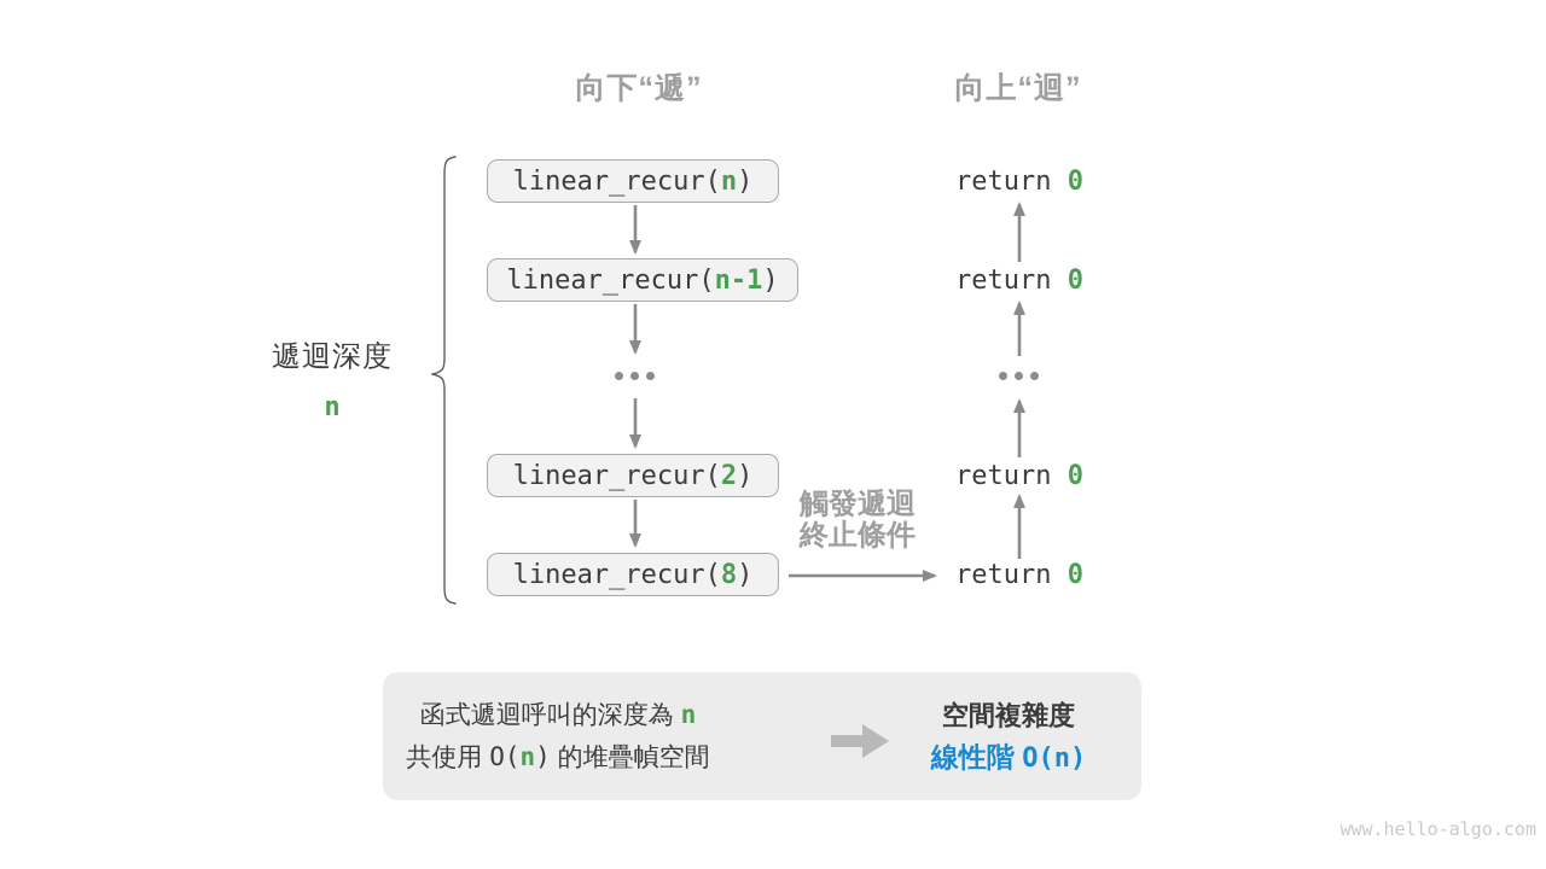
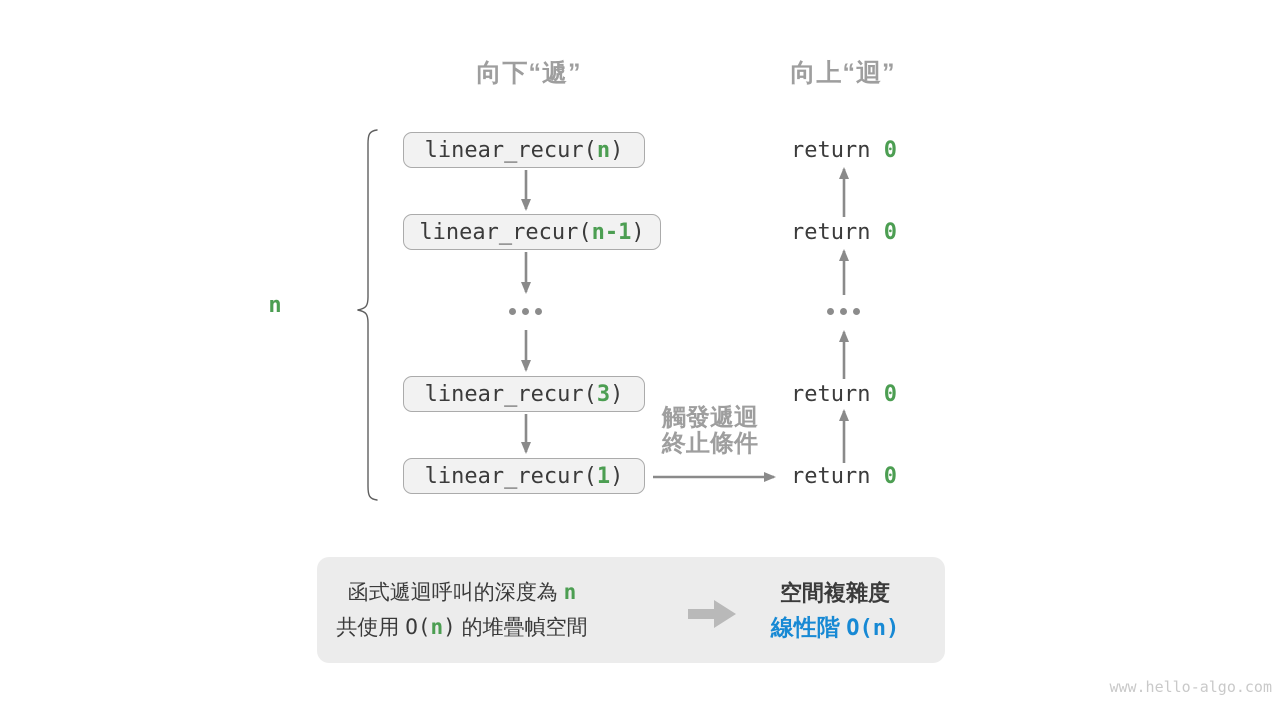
  向下“遞”
  向上“迴”
- 遞迴深度
  n
  linear_recur(
  n
  )
  linear_recur(
  n-1
  )
  linear_recur(
- 2
+ 3
  )
  linear_recur(
- 8
+ 1
  )
  return 0
  return 0
  return 0
  return 0
  觸發遞迴
  終止條件
  函式遞迴呼叫的深度為 n
  共使用 O(n) 的堆疊幀空間
  空間複雜度
  線性階 O(n)
  www.hello-algo.com
